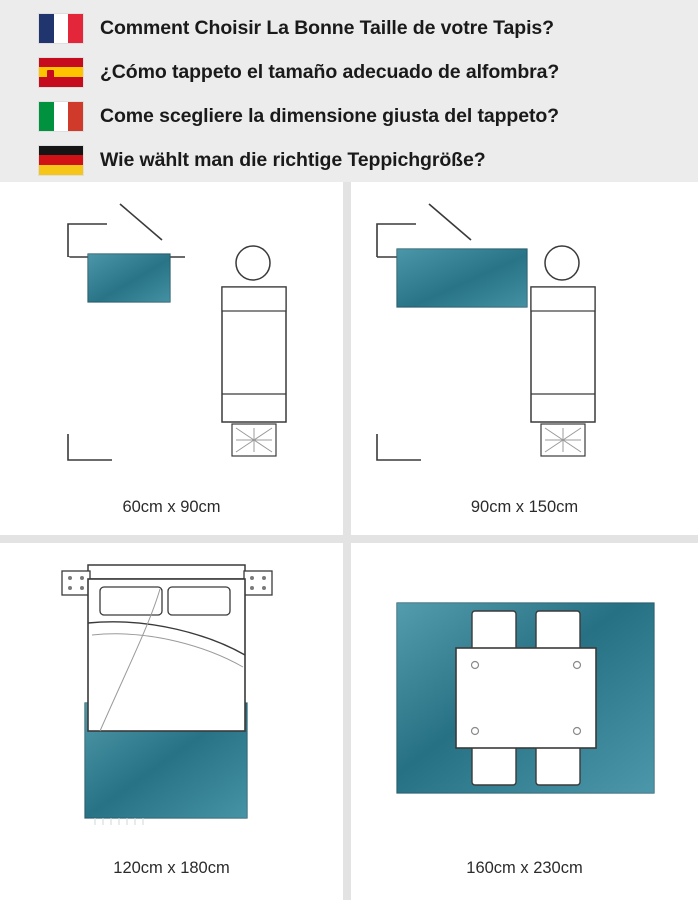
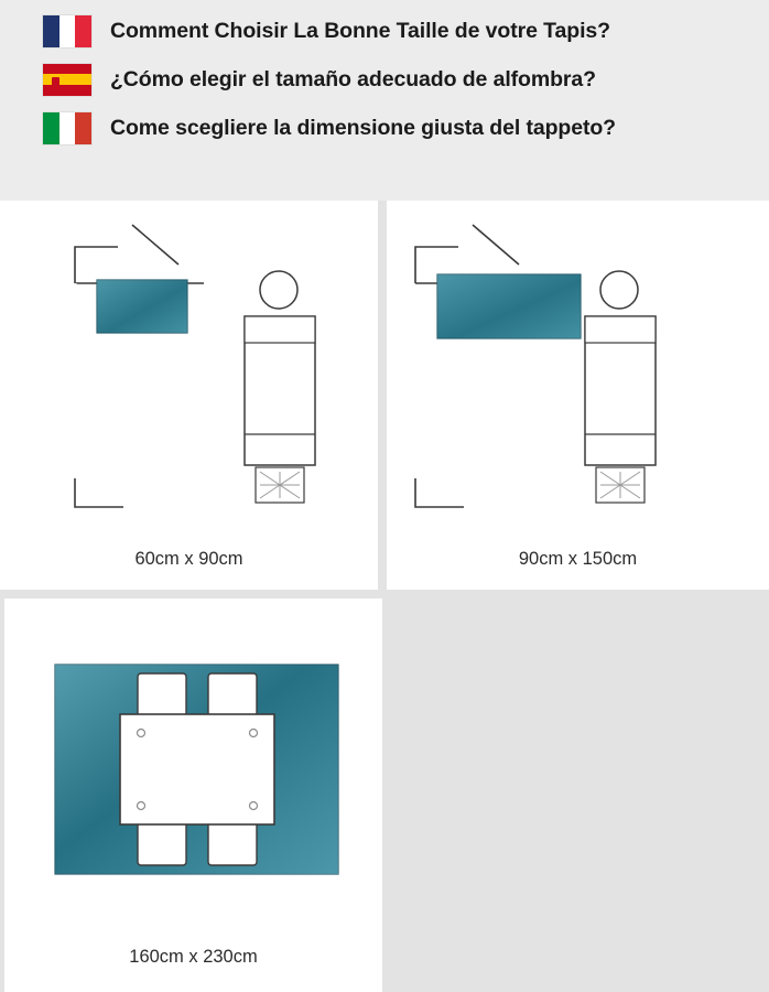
  Comment Choisir La Bonne Taille de votre Tapis?
- ¿Cómo tappeto el tamaño adecuado de alfombra?
+ ¿Cómo elegir el tamaño adecuado de alfombra?
  Come scegliere la dimensione giusta del tappeto?
- Wie wählt man die richtige Teppichgröße?
  60cm x 90cm
  90cm x 150cm
- 120cm x 180cm
  160cm x 230cm
